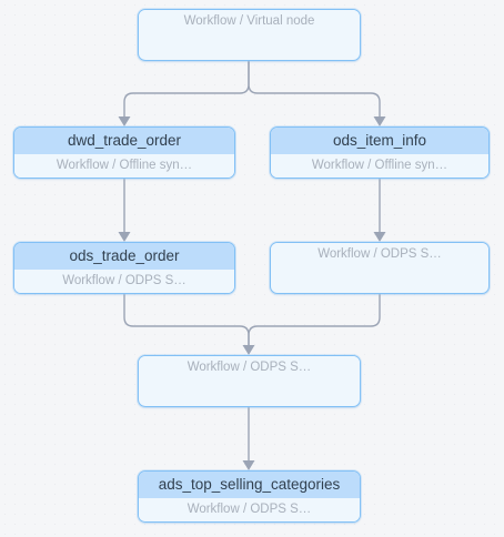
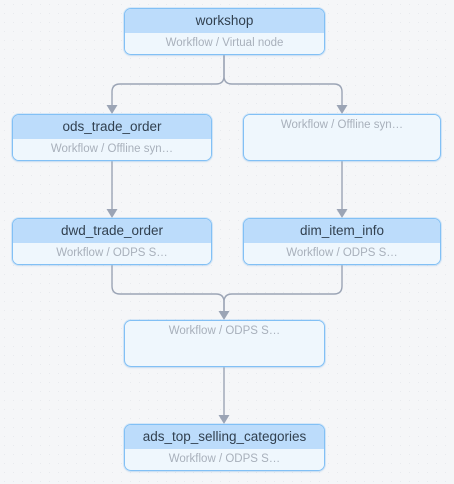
+ workshop
  Workflow / Virtual node
- dwd_trade_order
+ ods_trade_order
  Workflow / Offline syn…
- ods_item_info
  Workflow / Offline syn…
- ods_trade_order
+ dwd_trade_order
  Workflow / ODPS S…
+ dim_item_info
  Workflow / ODPS S…
  Workflow / ODPS S…
  ads_top_selling_categories
  Workflow / ODPS S…
